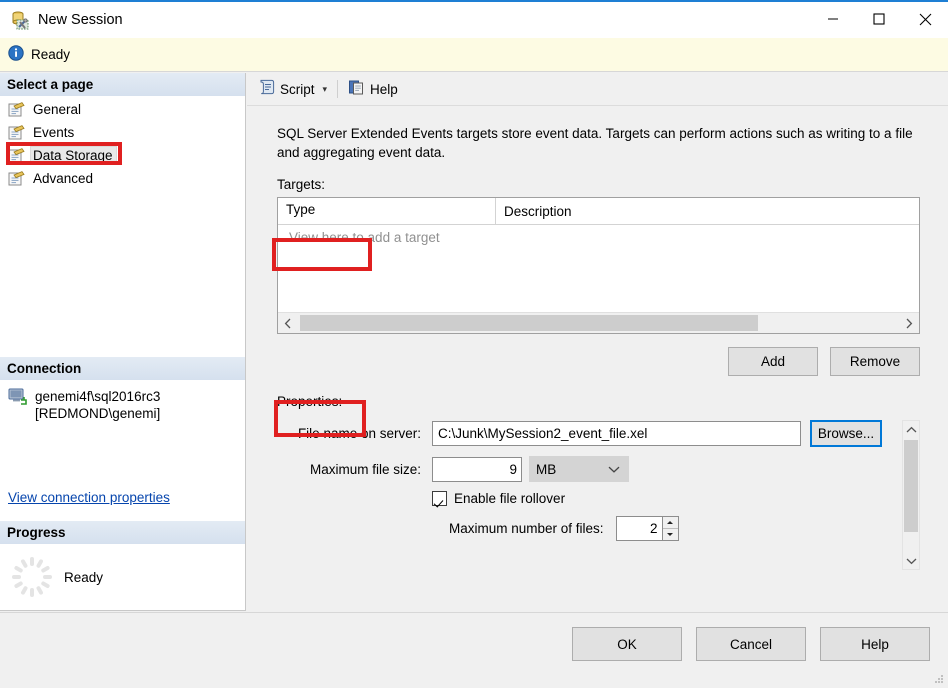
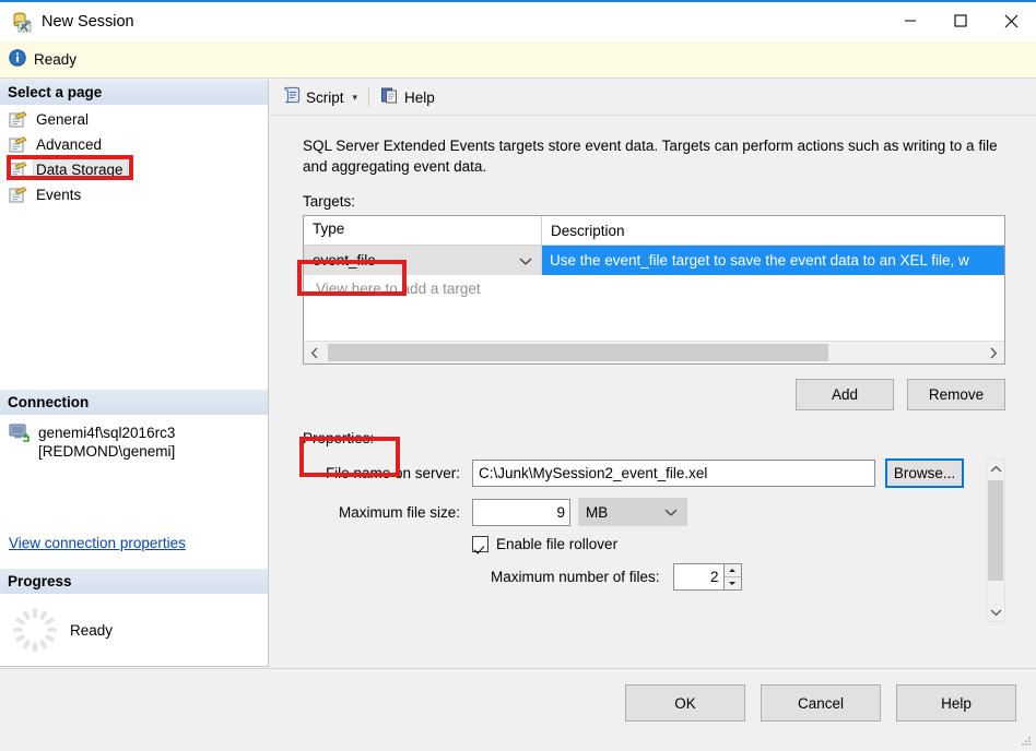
  New Session
  Ready
  Select a page
  General
- Events
+ Advanced
  Data Storage
- Advanced
+ Events
  Connection
  genemi4f\sql2016rc3
  [REDMOND\genemi]
  View connection properties
  Progress
  Ready
  Script
  ▾
  Help
  SQL Server Extended Events targets store event data. Targets can perform actions such as writing to a file and aggregating event data.
  Targets:
  Type
  Description
+ event_file
+ Use the event_file target to save the event data to an XEL file, w
  View here to add a target
  Add
  Remove
  Properties:
  File name on server:
  C:\Junk\MySession2_event_file.xel
  Browse...
  Maximum file size:
  9
  MB
  Enable file rollover
  Maximum number of files:
  2
  OK
  Cancel
  Help
